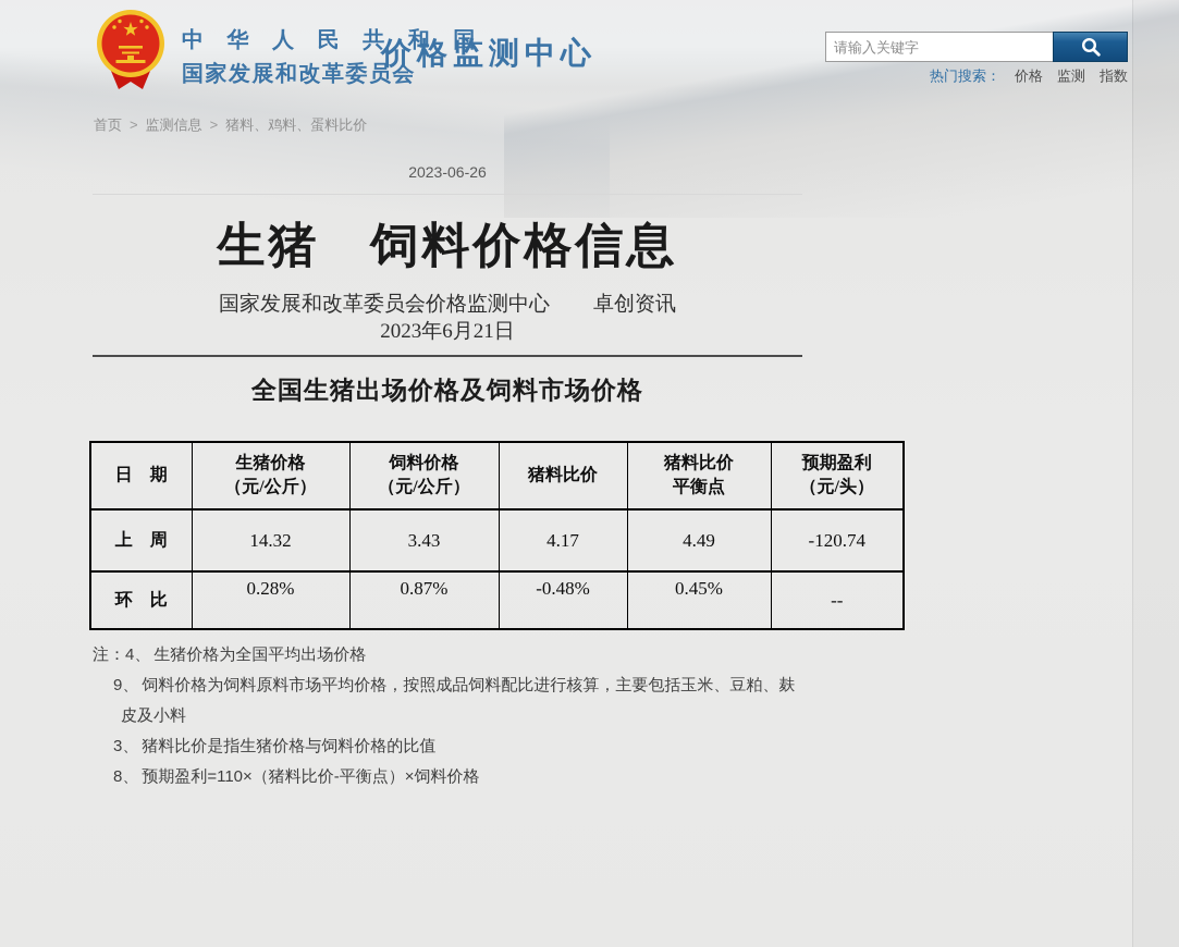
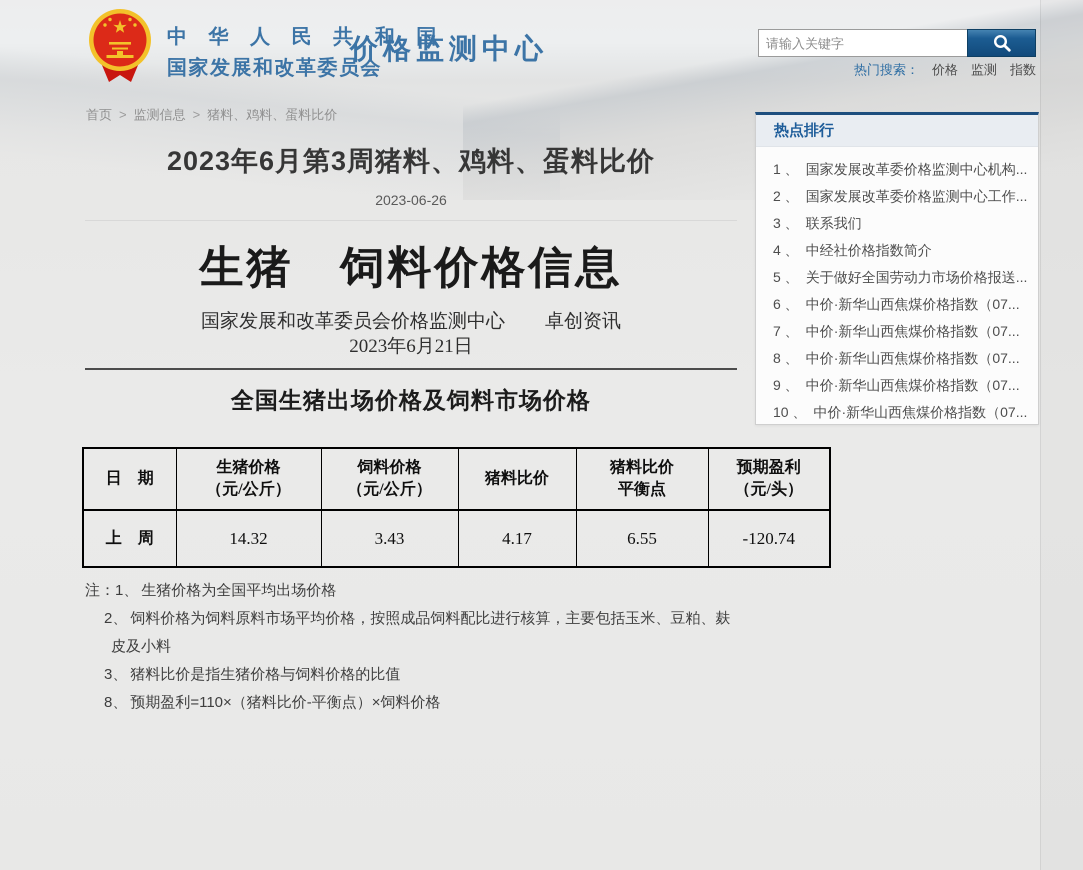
  中 华 人 民 共 和 国
  国家发展和改革委员会
  价格监测中心
  请输入关键字
  热门搜索： 价格 监测 指数
  首页 > 监测信息 > 猪料、鸡料、蛋料比价
+ 热点排行
+ 1 、 国家发展改革委价格监测中心机构...
+ 2 、 国家发展改革委价格监测中心工作...
+ 3 、 联系我们
+ 4 、 中经社价格指数简介
+ 5 、 关于做好全国劳动力市场价格报送...
+ 6 、 中价·新华山西焦煤价格指数（07...
+ 7 、 中价·新华山西焦煤价格指数（07...
+ 8 、 中价·新华山西焦煤价格指数（07...
+ 9 、 中价·新华山西焦煤价格指数（07...
+ 10 、 中价·新华山西焦煤价格指数（07...
+ 2023年6月第3周猪料、鸡料、蛋料比价
  2023-06-26
  生猪 饲料价格信息
  国家发展和改革委员会价格监测中心 卓创资讯
  2023年6月21日
  全国生猪出场价格及饲料市场价格
  日 期	生猪价格（元/公斤）	饲料价格（元/公斤）	猪料比价	猪料比价平衡点	预期盈利（元/头）
- 上 周	14.32	3.43	4.17	4.49	-120.74
+ 上 周	14.32	3.43	4.17	6.55	-120.74
- 环 比	0.28%	0.87%	-0.48%	0.45%	--
- 注：4、 生猪价格为全国平均出场价格
+ 注：1、 生猪价格为全国平均出场价格
- 9、 饲料价格为饲料原料市场平均价格，按照成品饲料配比进行核算，主要包括玉米、豆粕、麸皮及小料
+ 2、 饲料价格为饲料原料市场平均价格，按照成品饲料配比进行核算，主要包括玉米、豆粕、麸皮及小料
  3、 猪料比价是指生猪价格与饲料价格的比值
  8、 预期盈利=110×（猪料比价-平衡点）×饲料价格
